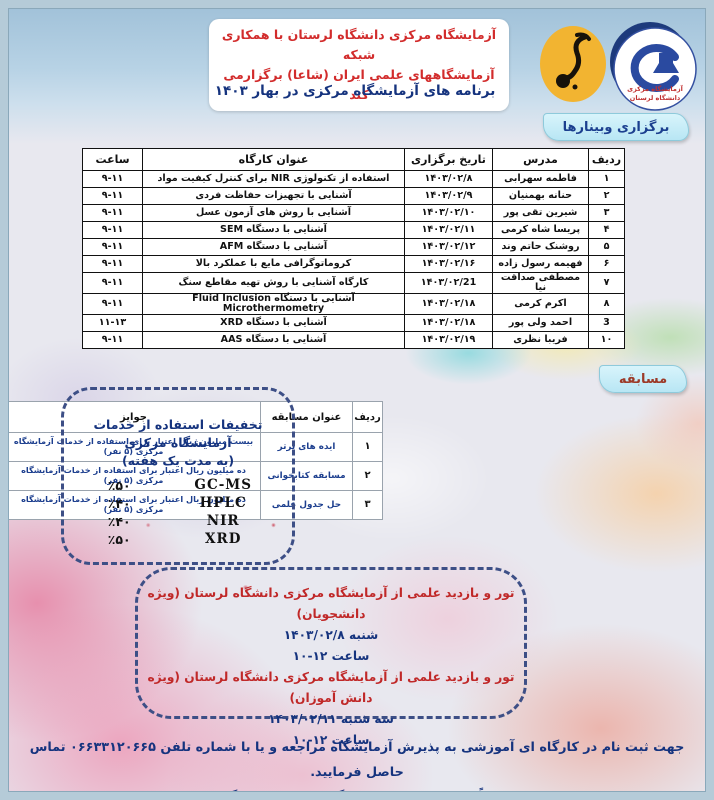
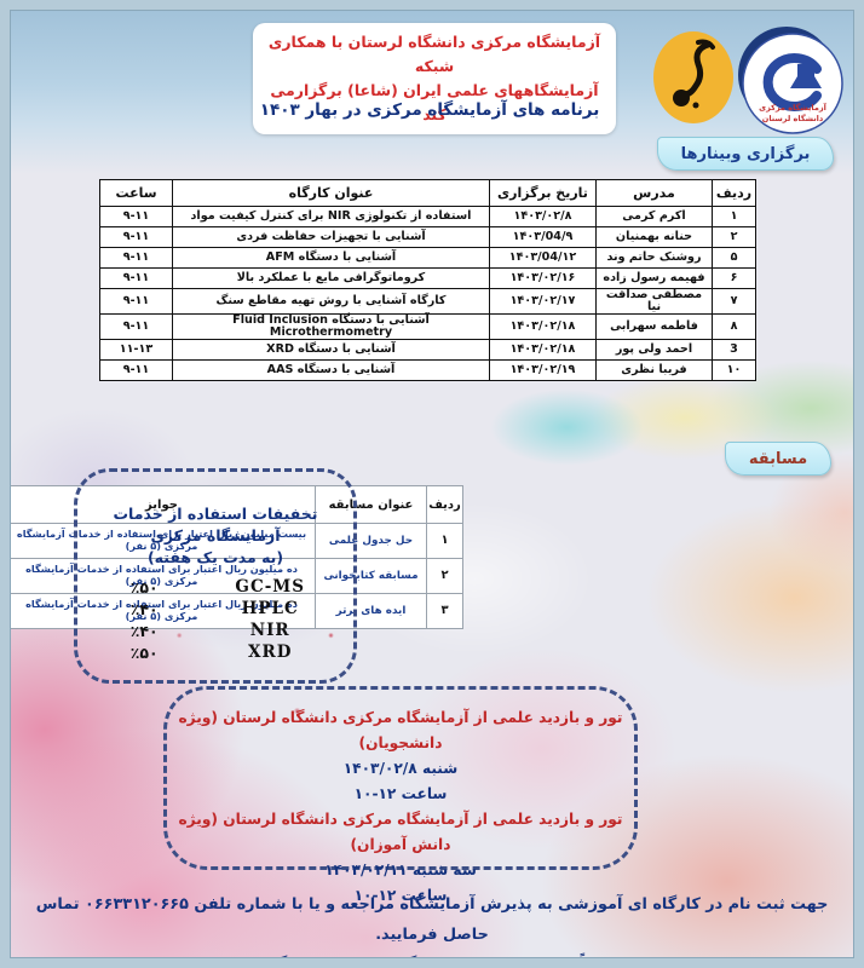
  آزمایشگاه مرکزی
  دانشگاه لرستان
  آزمایشگاه مرکزی دانشگاه لرستان با همکاری شبکه
  آزمایشگاههای علمی ایران (شاعا) برگزارمی کند
  برنامه های آزمایشگاه مرکزی در بهار ۱۴۰۳
  برگزاری وبینارها
  ردیف	مدرس	تاریخ برگزاری	عنوان کارگاه	ساعت
- ۱	فاطمه سهرابی	۱۴۰۳/۰۲/۸	استفاده از تکنولوژی NIR برای کنترل کیفیت مواد	۹-۱۱
+ ۱	اکرم کرمی	۱۴۰۳/۰۲/۸	استفاده از تکنولوژی NIR برای کنترل کیفیت مواد	۹-۱۱
- ۲	حنانه بهمنیان	۱۴۰۳/۰۲/۹	آشنایی با تجهیزات حفاظت فردی	۹-۱۱
+ ۲	حنانه بهمنیان	۱۴۰۳/04/۹	آشنایی با تجهیزات حفاظت فردی	۹-۱۱
- ۳	شیرین تقی پور	۱۴۰۳/۰۲/۱۰	آشنایی با روش های آزمون عسل	۹-۱۱
- ۴	پریسا شاه کرمی	۱۴۰۳/۰۲/۱۱	آشنایی با دستگاه SEM	۹-۱۱
- ۵	روشنک حاتم وند	۱۴۰۳/۰۲/۱۲	آشنایی با دستگاه AFM	۹-۱۱
+ ۵	روشنک حاتم وند	۱۴۰۳/04/۱۲	آشنایی با دستگاه AFM	۹-۱۱
  ۶	فهیمه رسول زاده	۱۴۰۳/۰۲/۱۶	کروماتوگرافی مایع با عملکرد بالا	۹-۱۱
- ۷	مصطفی صداقت نیا	۱۴۰۳/۰۲/21	کارگاه آشنایی با روش تهیه مقاطع سنگ	۹-۱۱
+ ۷	مصطفی صداقت نیا	۱۴۰۳/۰۲/۱۷	کارگاه آشنایی با روش تهیه مقاطع سنگ	۹-۱۱
- ۸	اکرم کرمی	۱۴۰۳/۰۲/۱۸	آشنایی با دستگاه Fluid Inclusion Microthermometry	۹-۱۱
+ ۸	فاطمه سهرابی	۱۴۰۳/۰۲/۱۸	آشنایی با دستگاه Fluid Inclusion Microthermometry	۹-۱۱
  3	احمد ولی پور	۱۴۰۳/۰۲/۱۸	آشنایی با دستگاه XRD	۱۱-۱۳
  ۱۰	فریبا نظری	۱۴۰۳/۰۲/۱۹	آشنایی با دستگاه AAS	۹-۱۱
  مسابقه
  ردیف	عنوان مسابقه	جوایز
- ۱	ایده های برتر	بیست میلیون ریال اعتبار برای استفاده از خدمات آزمایشگاه مرکزی (۵ نفر)
+ ۱	حل جدول علمی	بیست میلیون ریال اعتبار برای استفاده از خدمات آزمایشگاه مرکزی (۵ نفر)
  ۲	مسابقه کتابخوانی	ده میلیون ریال اعتبار برای استفاده از خدمات آزمایشگاه مرکزی (۵ نفر)
- ۳	حل جدول علمی	ده میلیون ریال اعتبار برای استفاده از خدمات آزمایشگاه مرکزی (۵ نفر)
+ ۳	ایده های برتر	ده میلیون ریال اعتبار برای استفاده از خدمات آزمایشگاه مرکزی (۵ نفر)
  تخفیفات استفاده از خدمات آزمایشگاه مرکزی
  (به مدت یک هفته)
  ٪۵۰
  GC-MS
  ٪۴۰
  HPLC
  ٪۴۰
  NIR
  ٪۵۰
  XRD
  تور و بازدید علمی از آزمایشگاه مرکزی دانشگاه لرستان (ویژه دانشجویان)
  شنبه ۱۴۰۳/۰۲/۸
  ساعت ۱۰-۱۲
  تور و بازدید علمی از آزمایشگاه مرکزی دانشگاه لرستان (ویژه دانش آموزان)
  سه شنبه ۱۴۰۳/۰۲/۱۱
  ساعت ۱۰-۱۲
  جهت ثبت نام در کارگاه ای آموزشی به پذیرش آزمایشگاه مراجعه و یا با شماره تلفن ۰۶۶۳۳۱۲۰۶۶۵ تماس حاصل فرمایید.
